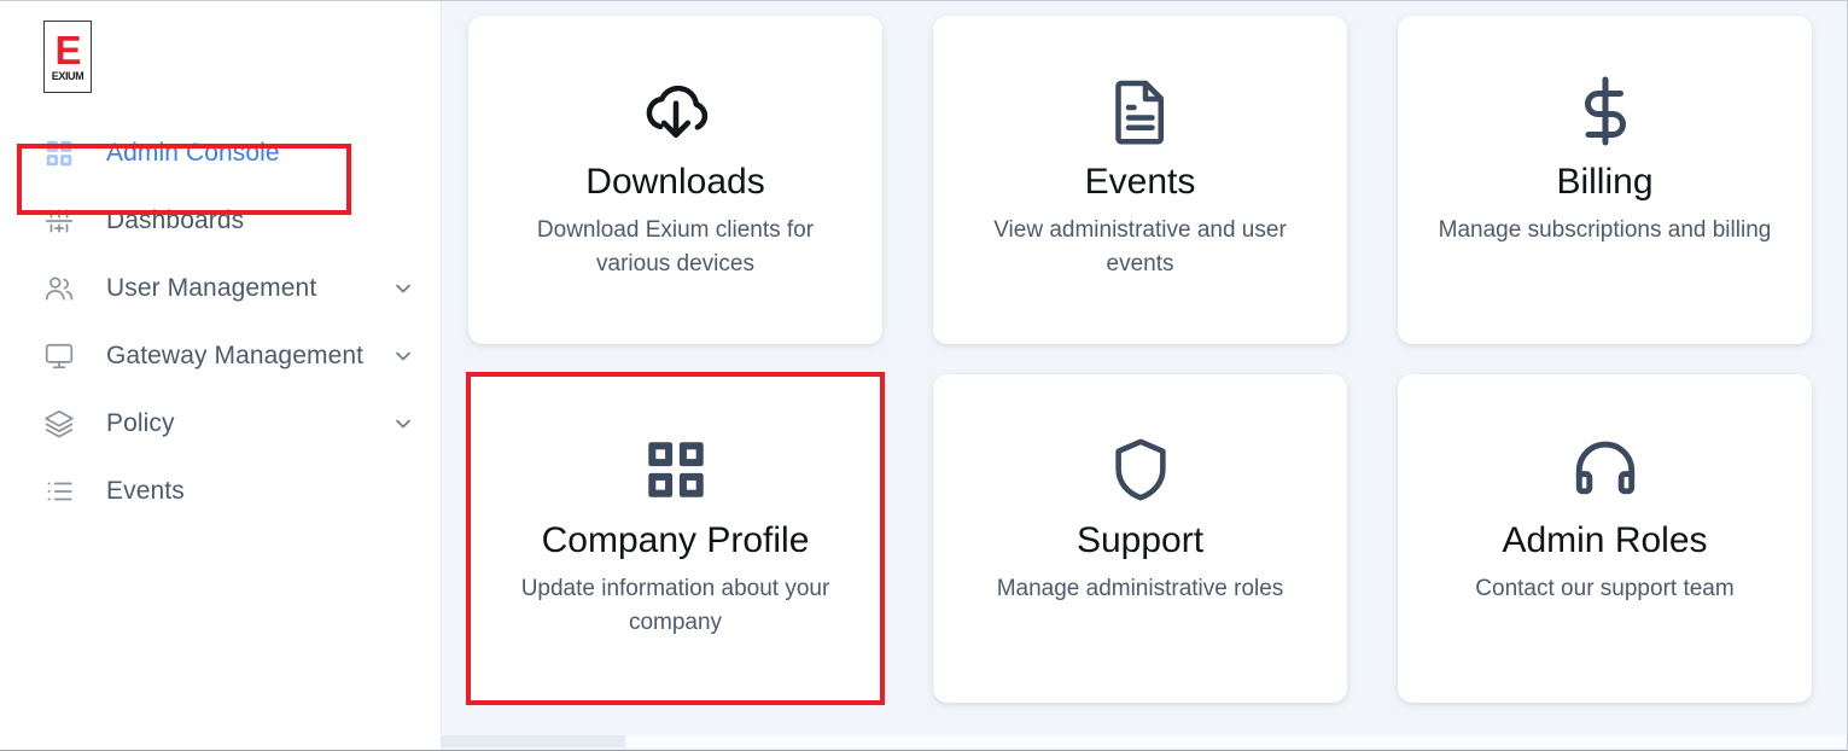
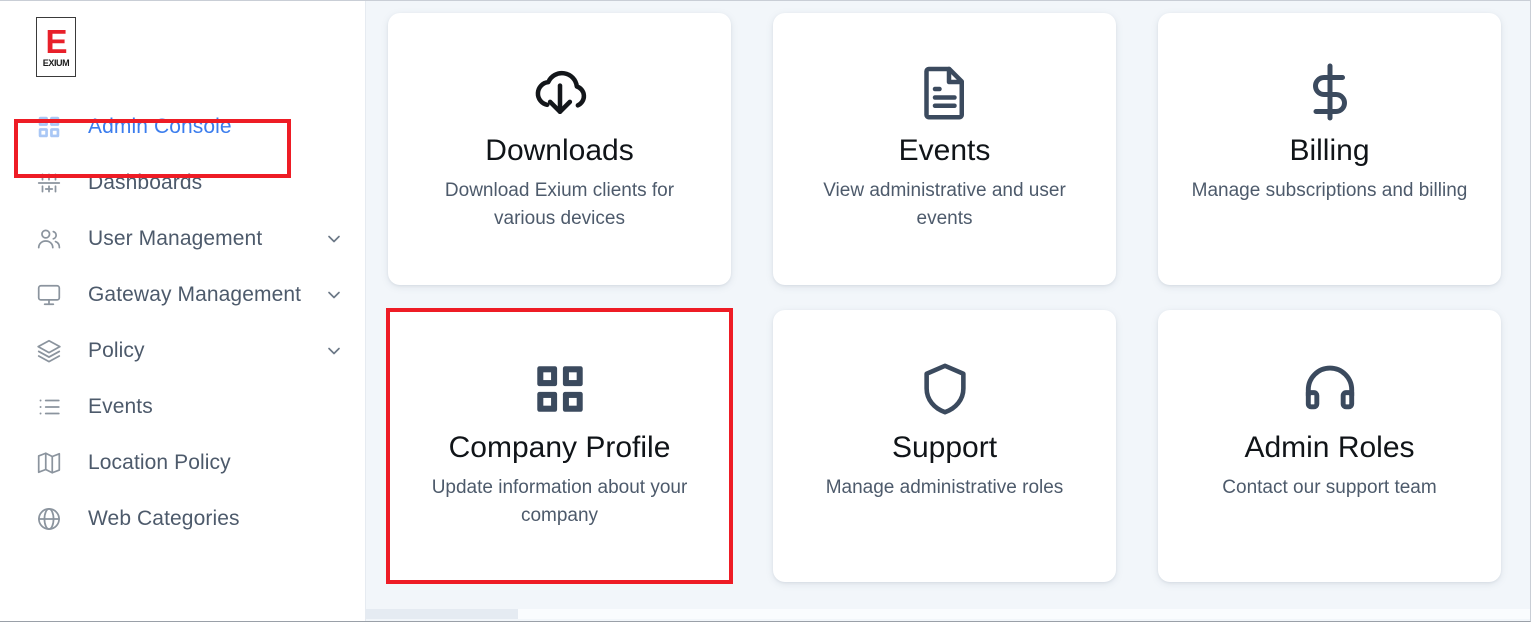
  E
  EXIUM
  Admin Console
  Dashboards
  User Management
  Gateway Management
  Policy
  Events
+ Location Policy
+ Web Categories
  Downloads
  Download Exium clients for various devices
  Events
  View administrative and user events
  Billing
  Manage subscriptions and billing
  Company Profile
  Update information about your company
  Support
  Manage administrative roles
  Admin Roles
  Contact our support team
